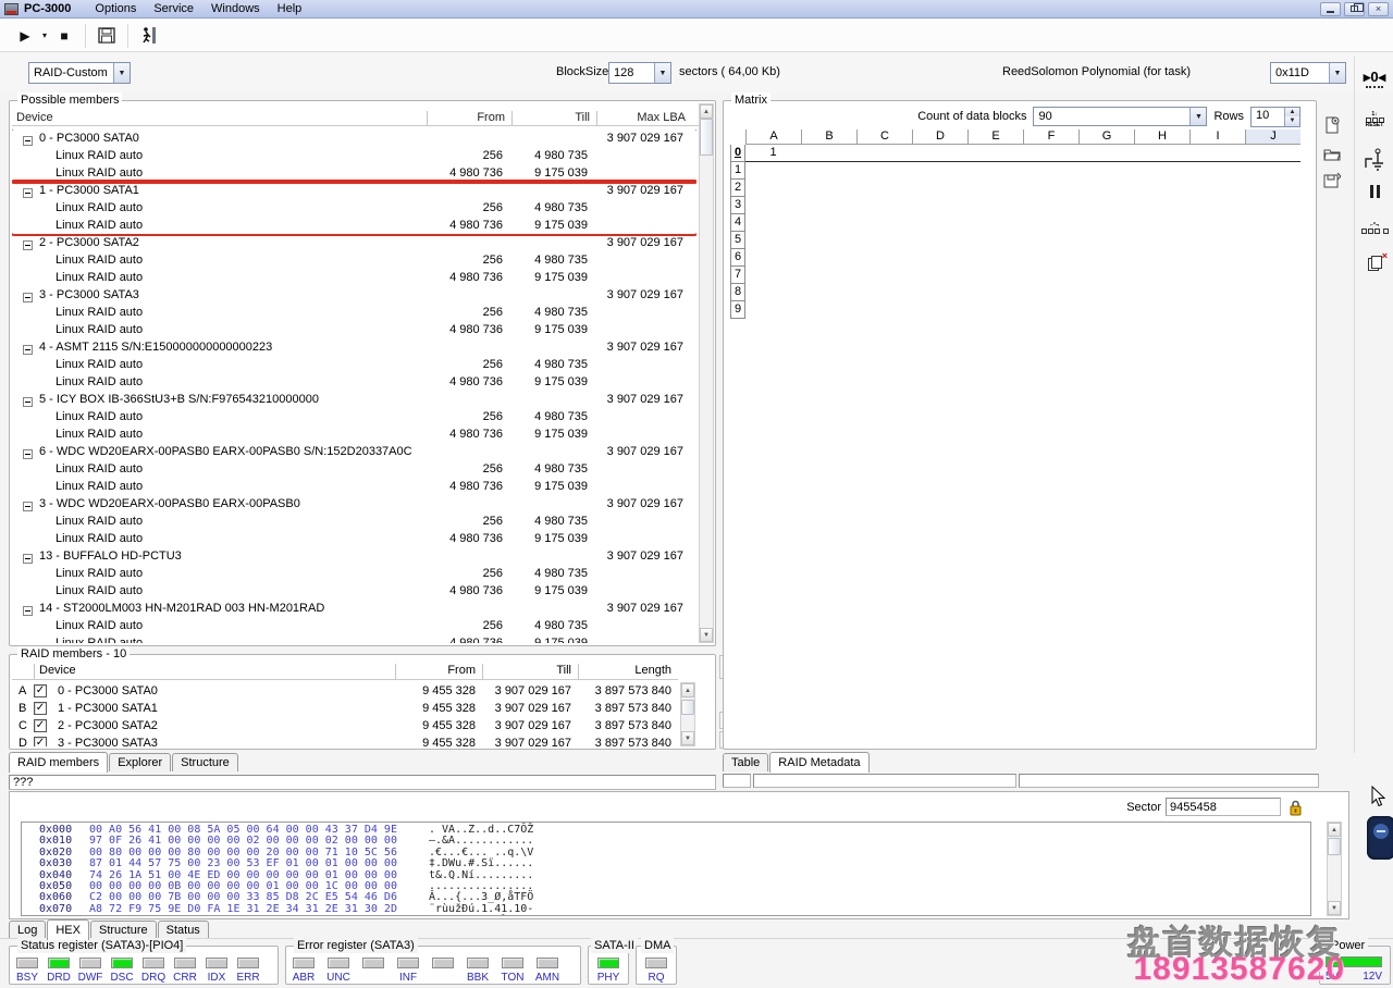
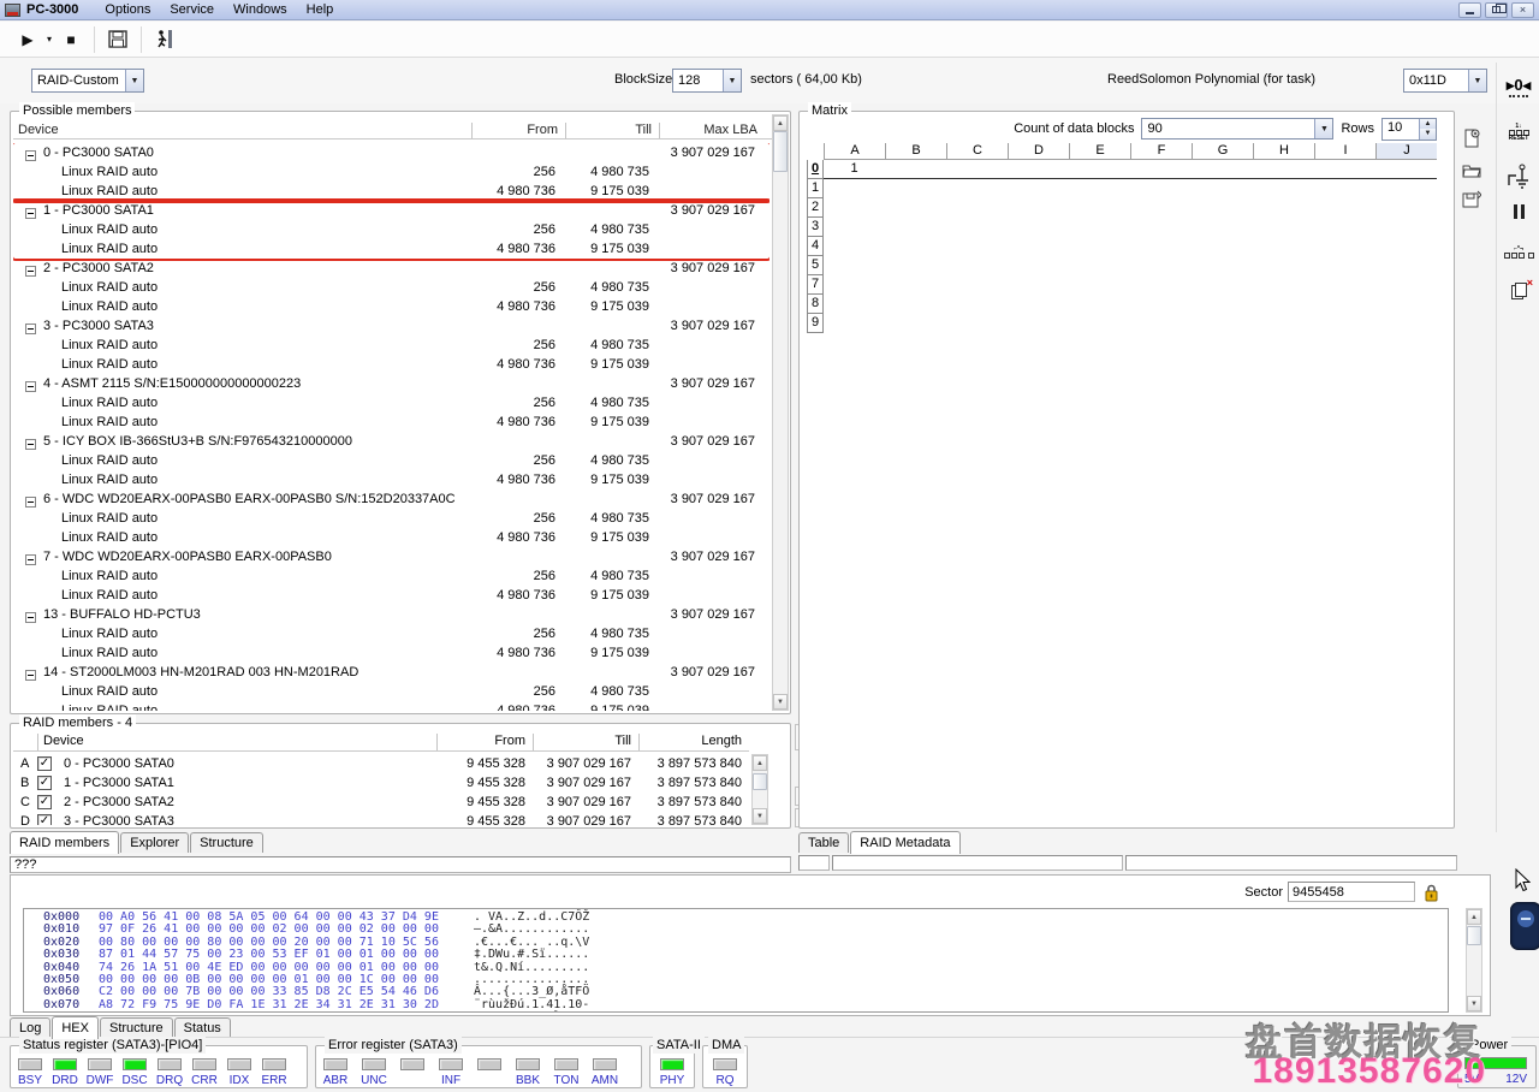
  PC-3000
  Options Service Windows Help
  ×
  ▶
  ▾
  ■
  RAID-Custom
  BlockSize
  128
  sectors ( 64,00 Kb)
  ReedSolomon Polynomial (for task)
  0x11D
  Possible members
  Device
  From
  Till
  Max LBA
  0 - PC3000 SATA0
  3 907 029 167
  Linux RAID auto
  256
  4 980 735
  Linux RAID auto
  4 980 736
  9 175 039
  1 - PC3000 SATA1
  3 907 029 167
  Linux RAID auto
  256
  4 980 735
  Linux RAID auto
  4 980 736
  9 175 039
  2 - PC3000 SATA2
  3 907 029 167
  Linux RAID auto
  256
  4 980 735
  Linux RAID auto
  4 980 736
  9 175 039
  3 - PC3000 SATA3
  3 907 029 167
  Linux RAID auto
  256
  4 980 735
  Linux RAID auto
  4 980 736
  9 175 039
  4 - ASMT 2115 S/N:E150000000000000223
  3 907 029 167
  Linux RAID auto
  256
  4 980 735
  Linux RAID auto
  4 980 736
  9 175 039
  5 - ICY BOX IB-366StU3+B S/N:F976543210000000
  3 907 029 167
  Linux RAID auto
  256
  4 980 735
  Linux RAID auto
  4 980 736
  9 175 039
  6 - WDC WD20EARX-00PASB0 EARX-00PASB0 S/N:152D20337A0C
  3 907 029 167
  Linux RAID auto
  256
  4 980 735
  Linux RAID auto
  4 980 736
  9 175 039
- 3 - WDC WD20EARX-00PASB0 EARX-00PASB0
+ 7 - WDC WD20EARX-00PASB0 EARX-00PASB0
  3 907 029 167
  Linux RAID auto
  256
  4 980 735
  Linux RAID auto
  4 980 736
  9 175 039
  13 - BUFFALO HD-PCTU3
  3 907 029 167
  Linux RAID auto
  256
  4 980 735
  Linux RAID auto
  4 980 736
  9 175 039
  14 - ST2000LM003 HN-M201RAD 003 HN-M201RAD
  3 907 029 167
  Linux RAID auto
  256
  4 980 735
- RAID members - 10
+ RAID members - 4
  Device
  From
  Till
  Length
  A
  ✓
  0 - PC3000 SATA0
  9 455 328
  3 907 029 167
  3 897 573 840
  B
  ✓
  1 - PC3000 SATA1
  9 455 328
  3 907 029 167
  3 897 573 840
  C
  ✓
  2 - PC3000 SATA2
  9 455 328
  3 907 029 167
  3 897 573 840
  D
  ✓
  3 - PC3000 SATA3
  9 455 328
  3 907 029 167
  3 897 573 840
  RAID members Explorer Structure
  ???
  Matrix
  Count of data blocks
  90
  Rows
  10
  A
  B
  C
  D
  E
  F
  G
  H
  I
  J
  0
  1
  1
  2
  3
  4
  5
- 6
  7
  8
  9
  Table RAID Metadata
  ▸0◂
  ×
  Sector
  9455458
  0x000
  00 A0 56 41 00 08 5A 05 00 64 00 00 43 37 D4 9E
  . VA..Z..d..C7ÔŽ
  0x010
  97 0F 26 41 00 00 00 00 02 00 00 00 02 00 00 00
  —.&A............
  0x020
  00 80 00 00 00 80 00 00 00 20 00 00 71 10 5C 56
  .€...€... ..q.\V
  0x030
  87 01 44 57 75 00 23 00 53 EF 01 00 01 00 00 00
  ‡.DWu.#.Sï......
  0x040
  74 26 1A 51 00 4E ED 00 00 00 00 00 01 00 00 00
  t&.Q.Ní.........
  0x050
  00 00 00 00 0B 00 00 00 00 01 00 00 1C 00 00 00
  ................
  0x060
  C2 00 00 00 7B 00 00 00 33 85 D8 2C E5 54 46 D6
  Â...{...3_Ø,åTFÖ
  0x070
  A8 72 F9 75 9E D0 FA 1E 31 2E 34 31 2E 31 30 2D
  ¨rùužÐú.1.41.10-
  Log HEX Structure Status
  Status register (SATA3)-[PIO4]
  BSY
  DRD
  DWF
  DSC
  DRQ
  CRR
  IDX
  ERR
  Error register (SATA3)
  ABR
  UNC
  INF
  BBK
  TON
  AMN
  SATA-II
  PHY
  DMA
  RQ
  Power
  5V
  12V
  盘首数据恢复
  18913587620
